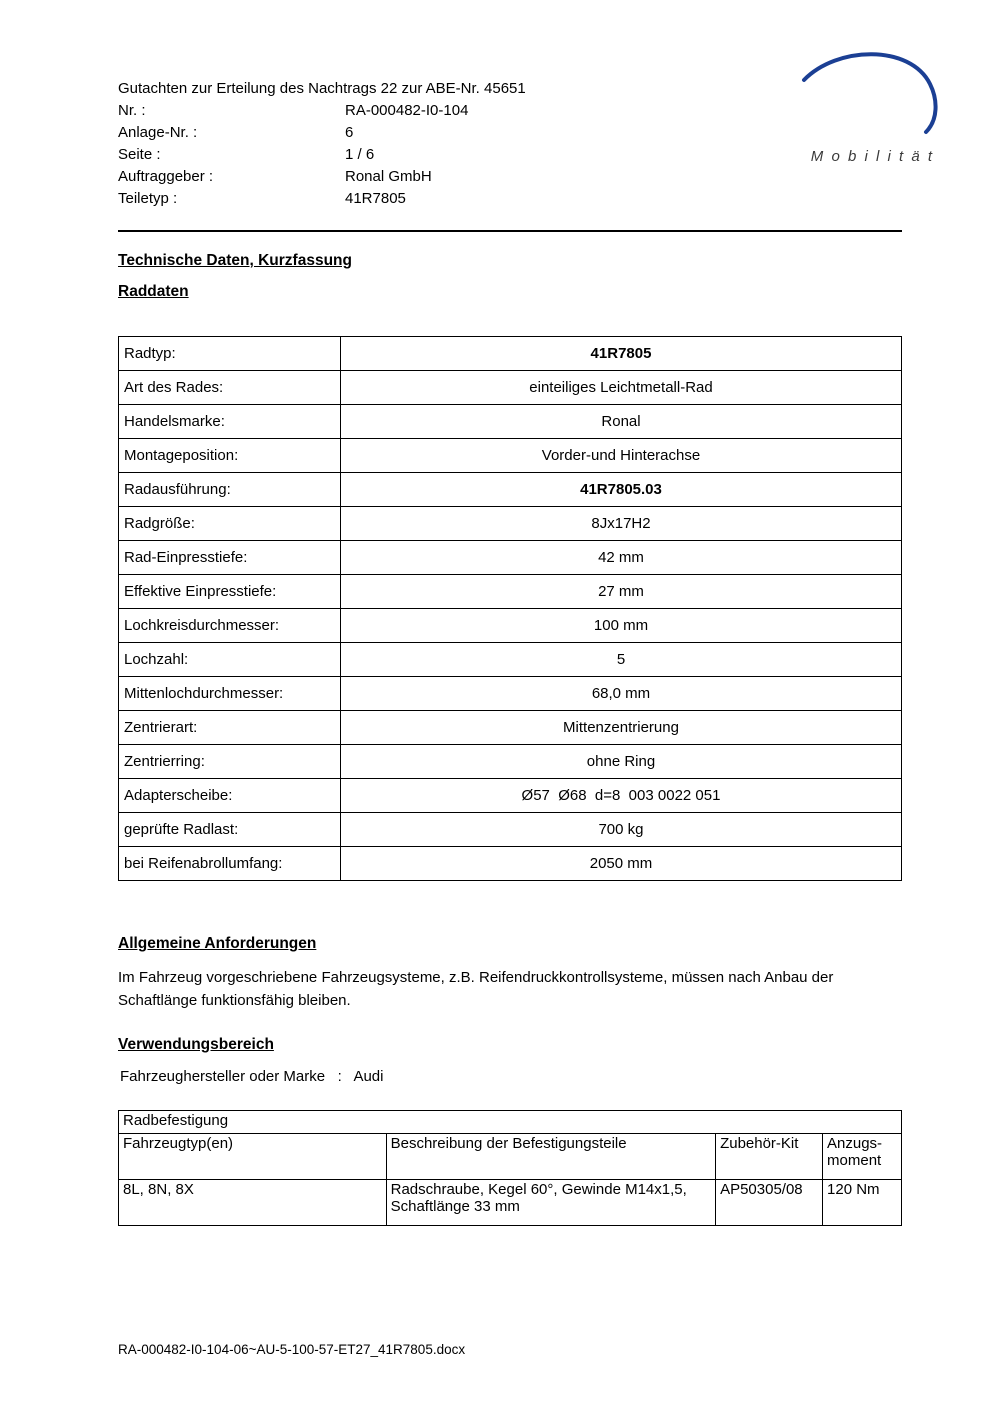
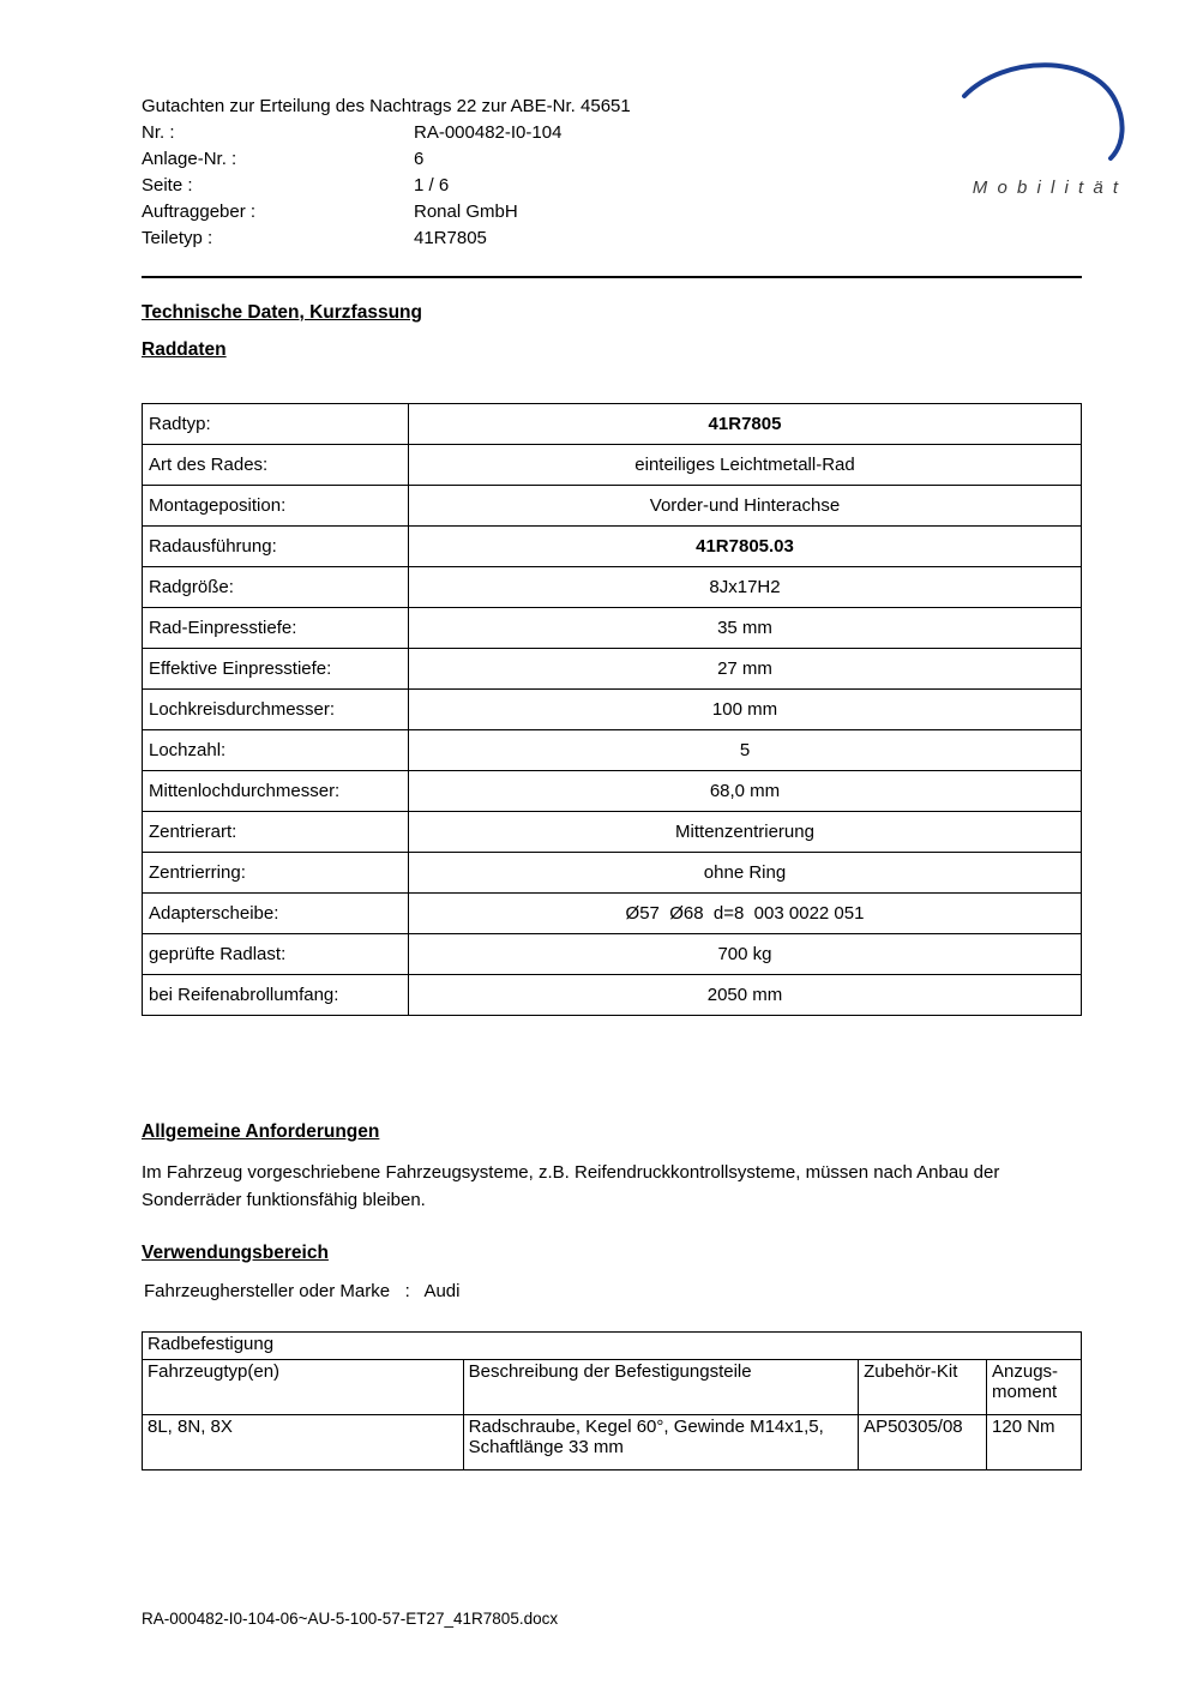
  Gutachten zur Erteilung des Nachtrags 22 zur ABE-Nr. 45651
  Nr. :
  RA-000482-I0-104
  Anlage-Nr. :
  6
  Seite :
  1 / 6
  Auftraggeber :
  Ronal GmbH
  Teiletyp :
  41R7805
  M o b i l i t ä t
  Technische Daten, Kurzfassung
  Raddaten
  Radtyp:	41R7805
  Art des Rades:	einteiliges Leichtmetall-Rad
- Handelsmarke:	Ronal
  Montageposition:	Vorder-und Hinterachse
  Radausführung:	41R7805.03
  Radgröße:	8Jx17H2
- Rad-Einpresstiefe:	42 mm
+ Rad-Einpresstiefe:	35 mm
  Effektive Einpresstiefe:	27 mm
  Lochkreisdurchmesser:	100 mm
  Lochzahl:	5
  Mittenlochdurchmesser:	68,0 mm
  Zentrierart:	Mittenzentrierung
  Zentrierring:	ohne Ring
  Adapterscheibe:	Ø57 Ø68 d=8 003 0022 051
  geprüfte Radlast:	700 kg
  bei Reifenabrollumfang:	2050 mm
  Allgemeine Anforderungen
- Im Fahrzeug vorgeschriebene Fahrzeugsysteme, z.B. Reifendruckkontrollsysteme, müssen nach Anbau der Schaftlänge funktionsfähig bleiben.
+ Im Fahrzeug vorgeschriebene Fahrzeugsysteme, z.B. Reifendruckkontrollsysteme, müssen nach Anbau der Sonderräder funktionsfähig bleiben.
  Verwendungsbereich
  Fahrzeughersteller oder Marke : Audi
  Radbefestigung
  Fahrzeugtyp(en)	Beschreibung der Befestigungsteile	Zubehör-Kit	Anzugs-moment
  8L, 8N, 8X	Radschraube, Kegel 60°, Gewinde M14x1,5, Schaftlänge 33 mm	AP50305/08	120 Nm
  RA-000482-I0-104-06~AU-5-100-57-ET27_41R7805.docx
